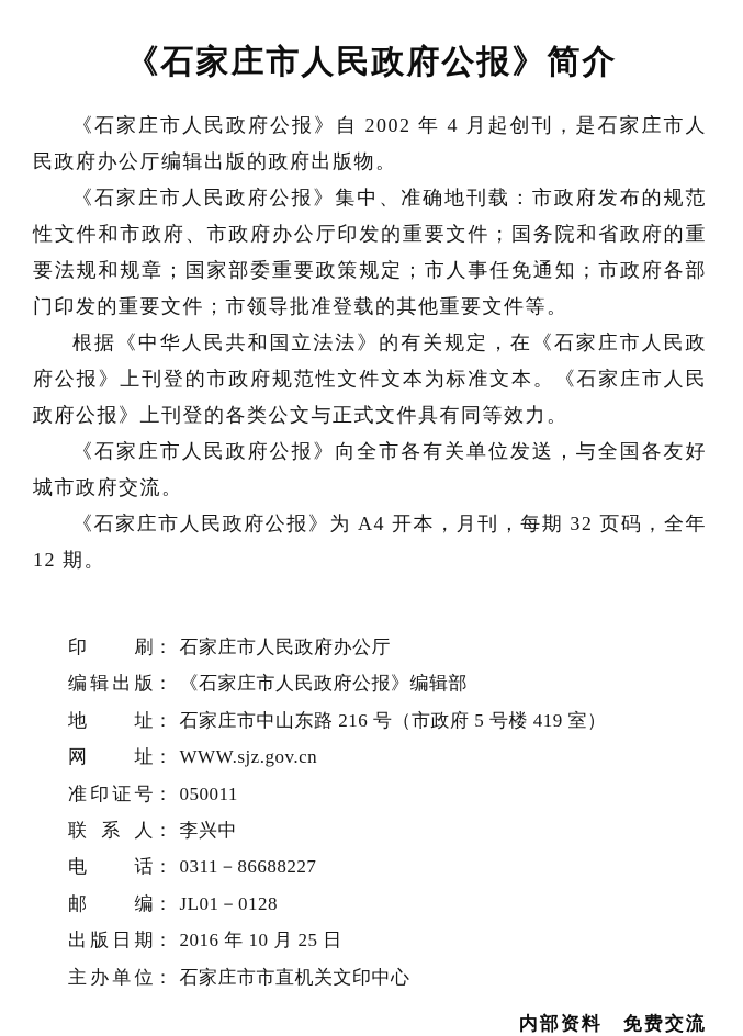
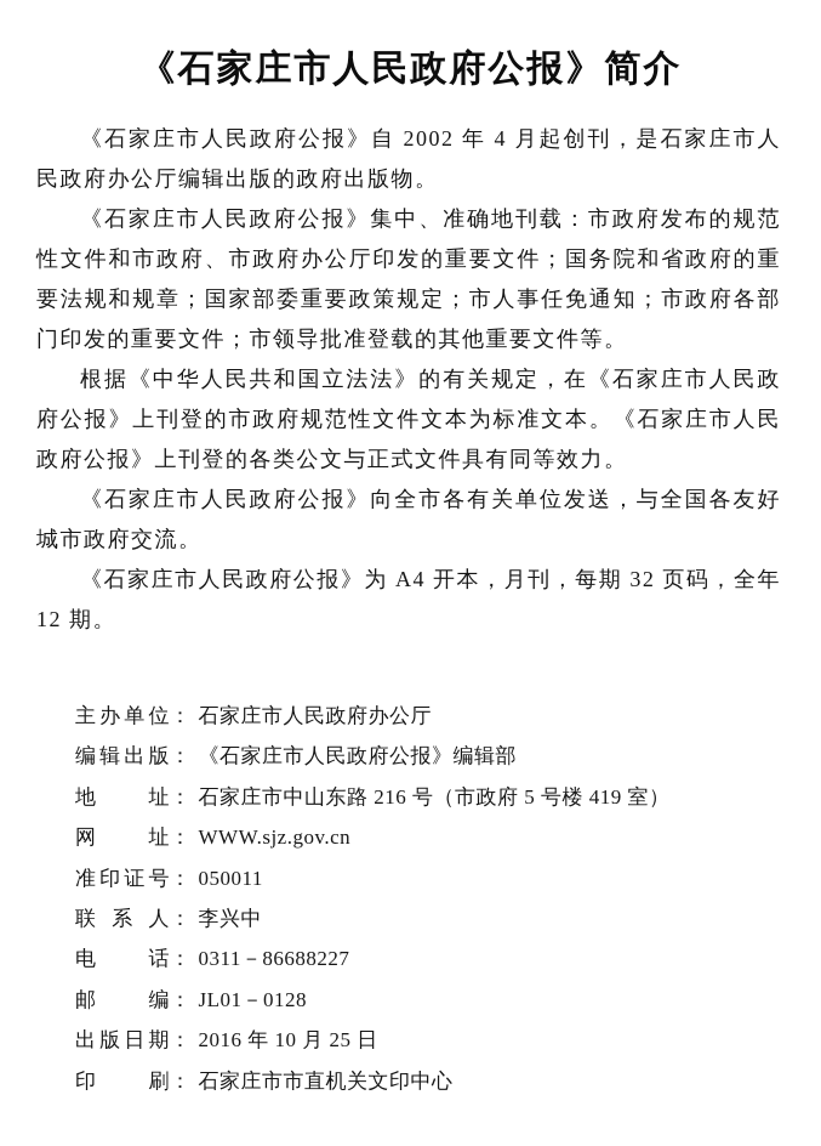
  《石家庄市人民政府公报》简介
  《石家庄市人民政府公报》自 2002 年 4 月起创刊，是石家庄市人民政府办公厅编辑出版的政府出版物。
  《石家庄市人民政府公报》集中、准确地刊载：市政府发布的规范性文件和市政府、市政府办公厅印发的重要文件；国务院和省政府的重要法规和规章；国家部委重要政策规定；市人事任免通知；市政府各部门印发的重要文件；市领导批准登载的其他重要文件等。
  根据《中华人民共和国立法法》的有关规定，在《石家庄市人民政府公报》上刊登的市政府规范性文件文本为标准文本。《石家庄市人民政府公报》上刊登的各类公文与正式文件具有同等效力。
  《石家庄市人民政府公报》向全市各有关单位发送，与全国各友好城市政府交流。
  《石家庄市人民政府公报》为 A4 开本，月刊，每期 32 页码，全年 12 期。
- 印刷： 石家庄市人民政府办公厅
+ 主办单位： 石家庄市人民政府办公厅
  编辑出版： 《石家庄市人民政府公报》编辑部
  地址： 石家庄市中山东路 216 号（市政府 5 号楼 419 室）
  网址： WWW.sjz.gov.cn
  准印证号： 050011
  联系人： 李兴中
  电话： 0311－86688227
  邮编： JL01－0128
  出版日期： 2016 年 10 月 25 日
- 主办单位： 石家庄市市直机关文印中心
+ 印刷： 石家庄市市直机关文印中心
- 内部资料 免费交流
